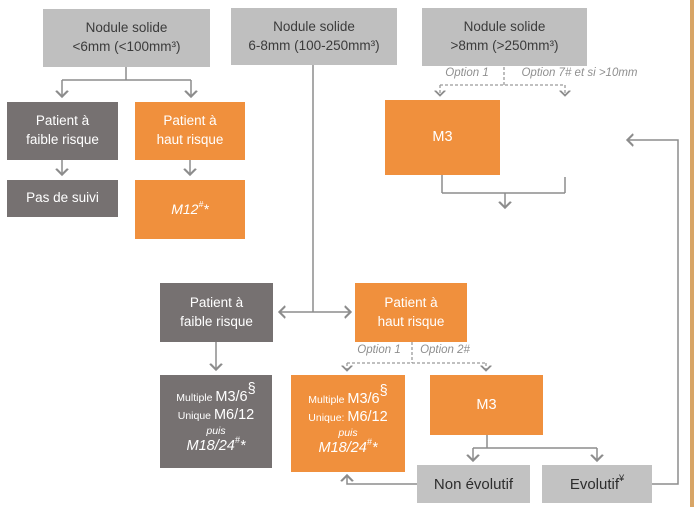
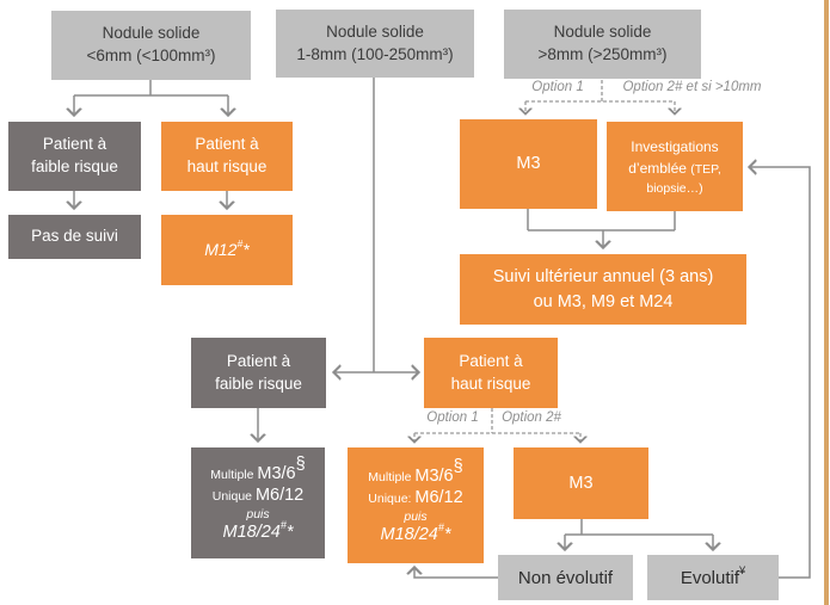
  Nodule solide
  <6mm (<100mm³)
  Nodule solide
- 6-8mm (100-250mm³)
+ 1-8mm (100-250mm³)
  Nodule solide
  >8mm (>250mm³)
  Option 1
- Option 7# et si >10mm
+ Option 2# et si >10mm
  Patient à
  faible risque
  Patient à
  haut risque
  Pas de suivi
  M12#*
  M3
+ Investigations
+ d’emblée (TEP,
+ biopsie…)
+ Suivi ultérieur annuel (3 ans)
+ ou M3, M9 et M24
  Patient à
  faible risque
  Patient à
  haut risque
  Option 1
  Option 2#
  Multiple M3/6§
  Unique M6/12
  puis
  M18/24#*
  Multiple M3/6§
  Unique: M6/12
  puis
  M18/24#*
  M3
  Non évolutif
  Evolutif¥
